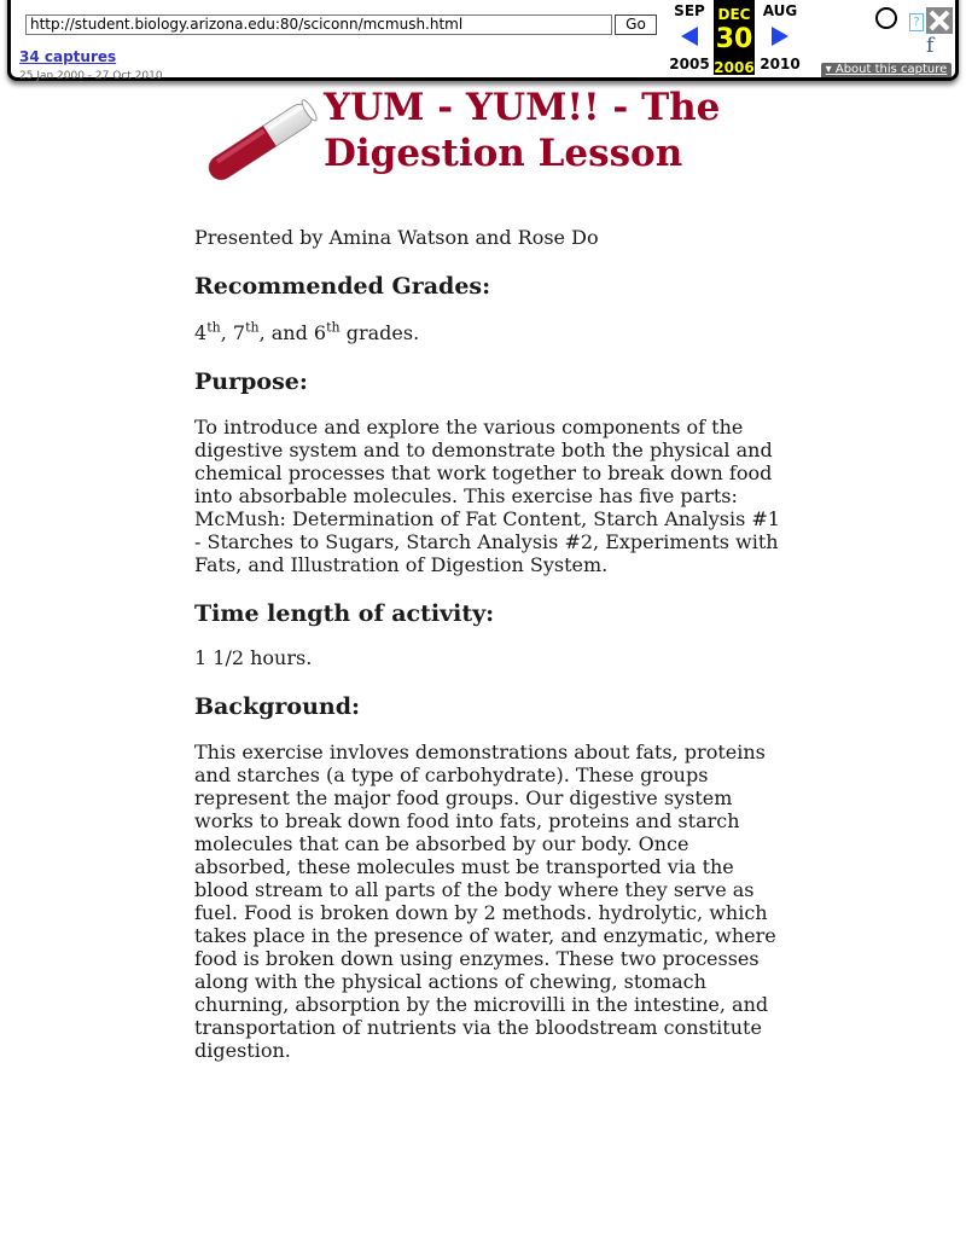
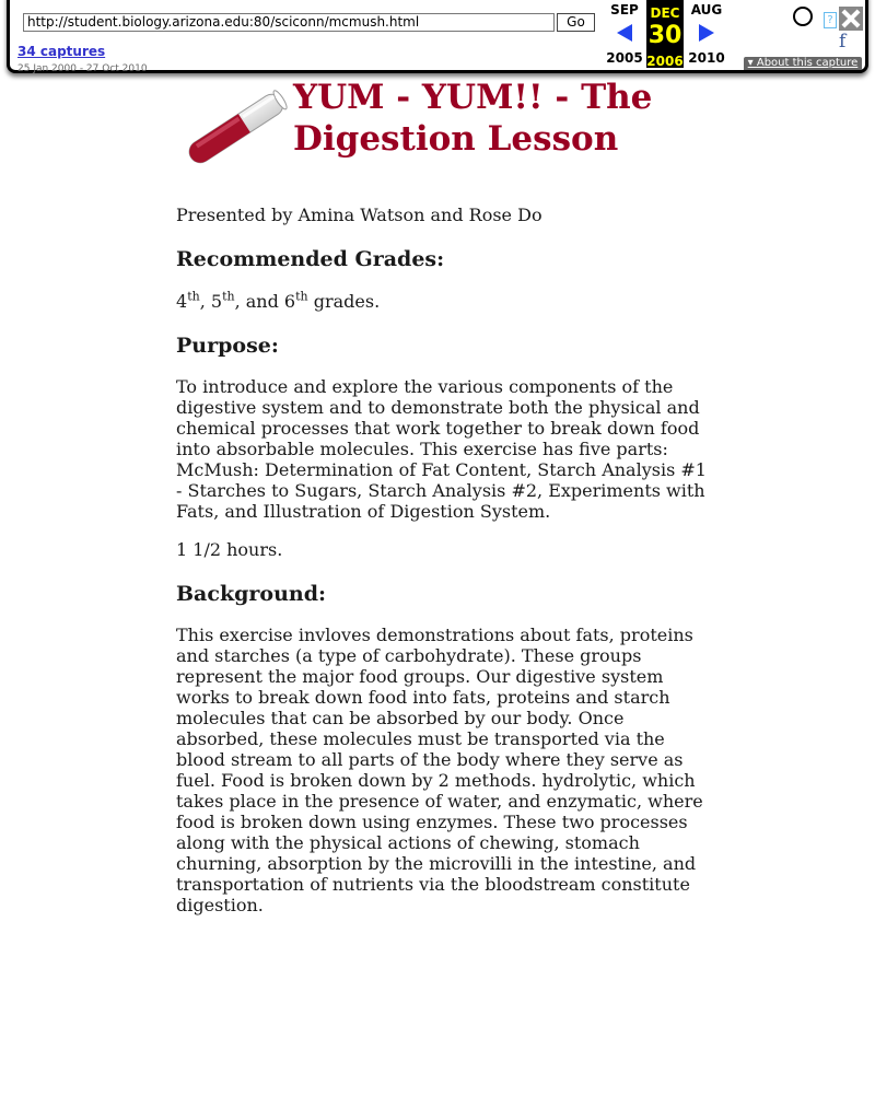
  http://student.biology.arizona.edu:80/sciconn/mcmush.html
  Go
  34 captures
  25 Jan 2000 - 27 Oct 2010
  SEP
  2005
  DEC
  30
  2006
  AUG
  2010
  ?
  f
  ▾ About this capture
  YUM - YUM!! - The
  Digestion Lesson
  Presented by Amina Watson and Rose Do
  Recommended Grades:
- 4th, 7th, and 6th grades.
+ 4th, 5th, and 6th grades.
  Purpose:
  To introduce and explore the various components of the digestive system and to demonstrate both the physical and chemical processes that work together to break down food into absorbable molecules. This exercise has five parts: McMush: Determination of Fat Content, Starch Analysis #1 - Starches to Sugars, Starch Analysis #2, Experiments with Fats, and Illustration of Digestion System.
- Time length of activity:
  1 1/2 hours.
  Background:
  This exercise invloves demonstrations about fats, proteins and starches (a type of carbohydrate). These groups represent the major food groups. Our digestive system works to break down food into fats, proteins and starch molecules that can be absorbed by our body. Once absorbed, these molecules must be transported via the blood stream to all parts of the body where they serve as fuel. Food is broken down by 2 methods. hydrolytic, which takes place in the presence of water, and enzymatic, where food is broken down using enzymes. These two processes along with the physical actions of chewing, stomach churning, absorption by the microvilli in the intestine, and transportation of nutrients via the bloodstream constitute digestion.
